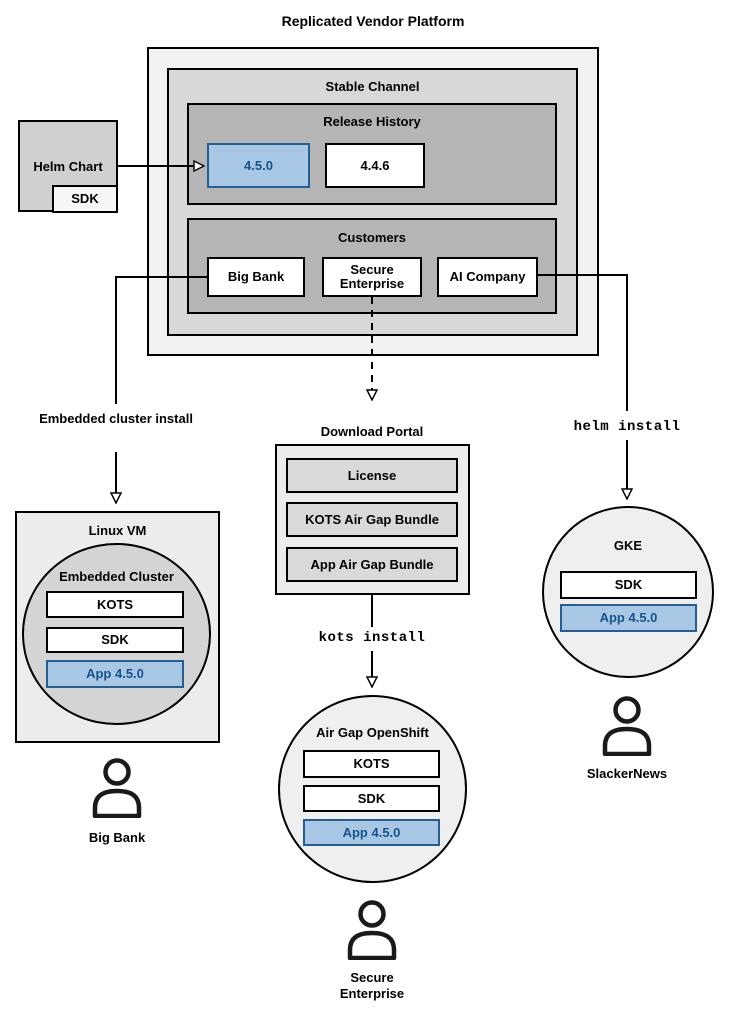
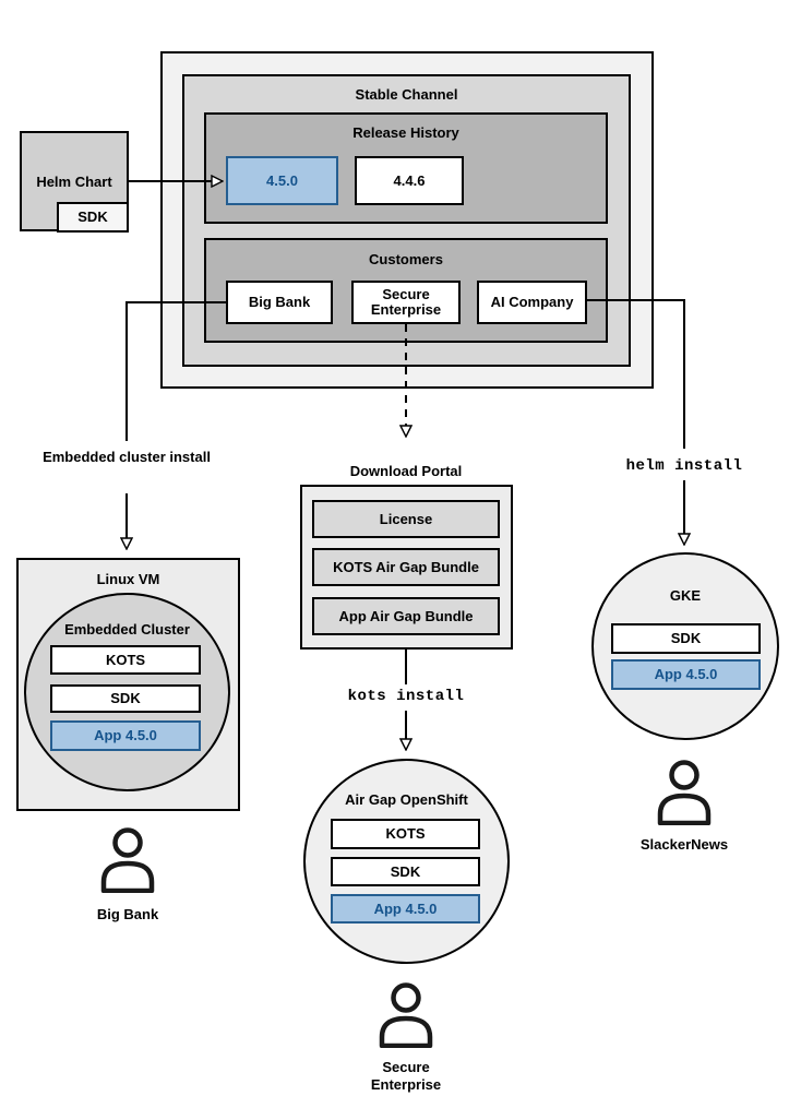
- Replicated Vendor Platform
  Stable Channel
  Release History
  4.5.0
  4.4.6
  Customers
  Big Bank
  Secure Enterprise
  AI Company
  Helm Chart
  SDK
  Download Portal
  License
  KOTS Air Gap Bundle
  App Air Gap Bundle
  Linux VM
  Embedded Cluster
  KOTS
  SDK
  App 4.5.0
  Air Gap OpenShift
  KOTS
  SDK
  App 4.5.0
  GKE
  SDK
  App 4.5.0
  Embedded cluster install
  kots install
  helm install
  Big Bank
  Secure Enterprise
  SlackerNews
